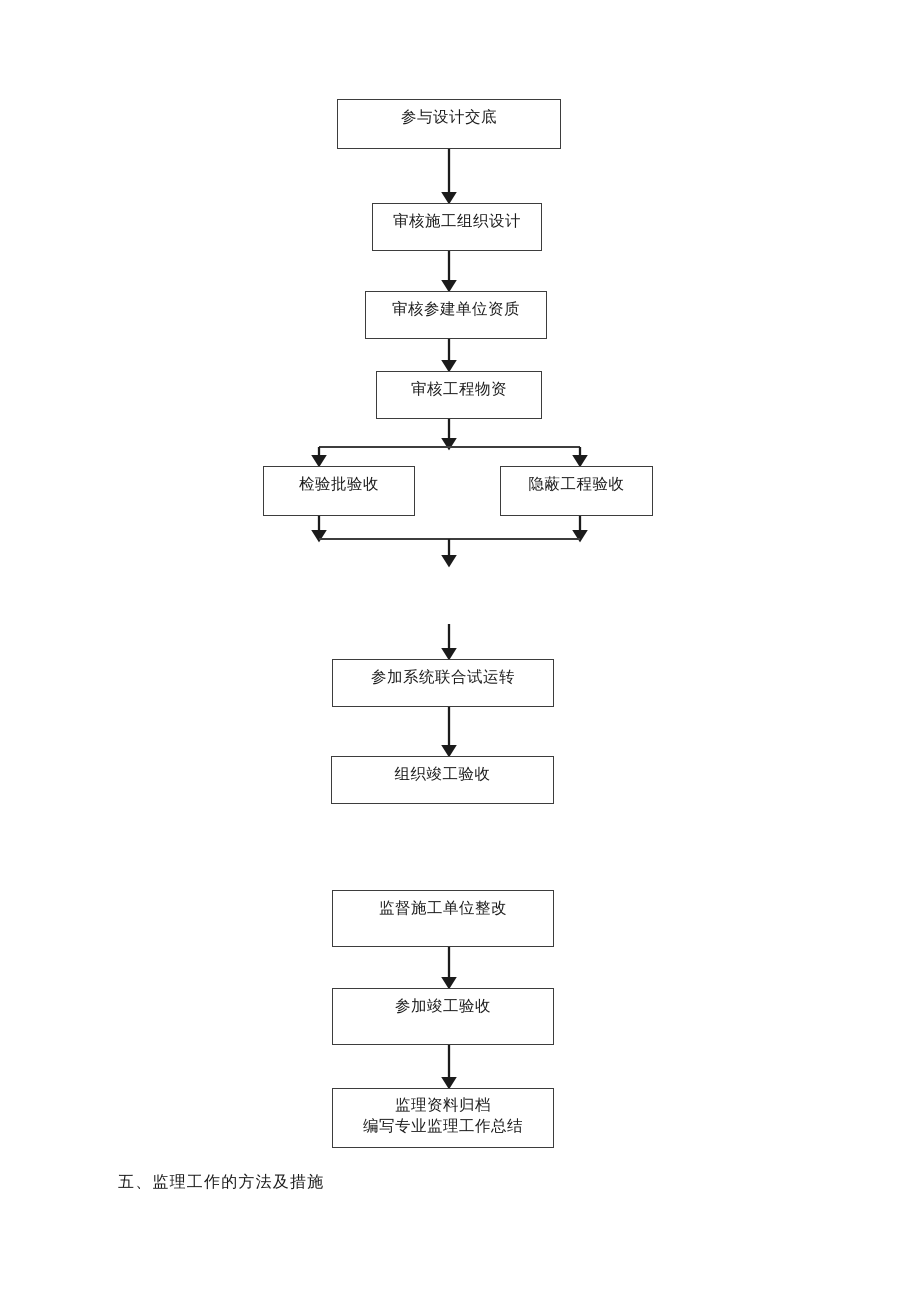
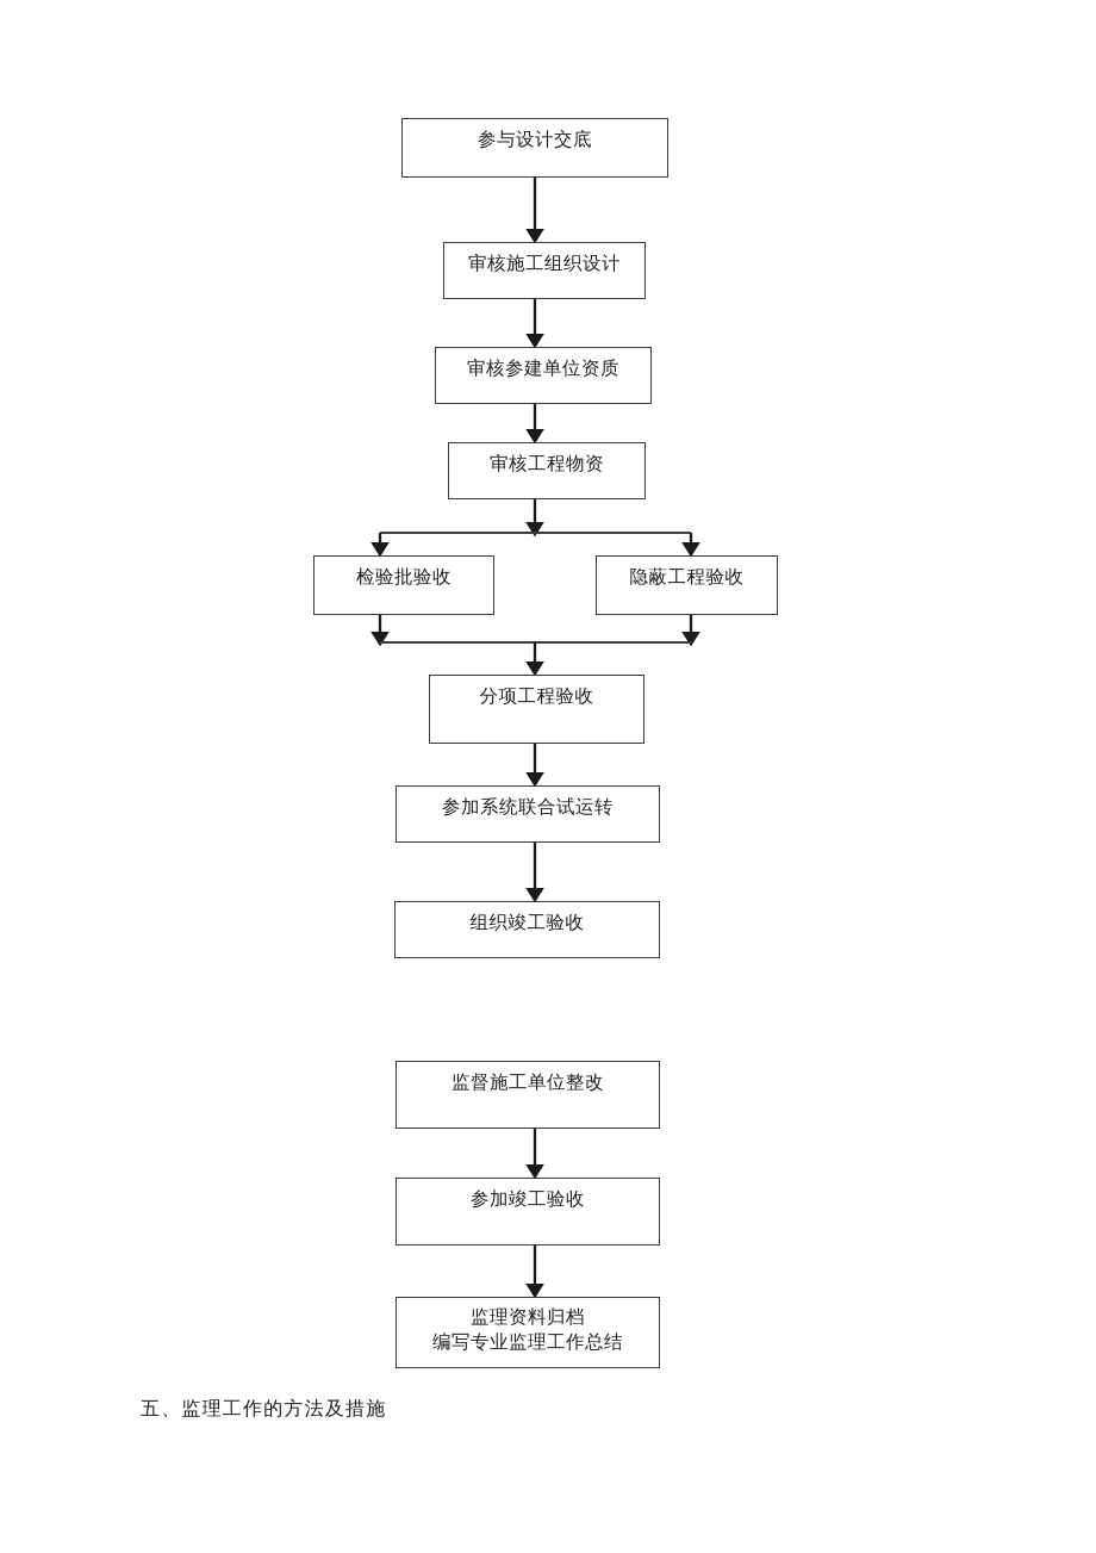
  参与设计交底
  审核施工组织设计
  审核参建单位资质
  审核工程物资
  检验批验收
  隐蔽工程验收
+ 分项工程验收
  参加系统联合试运转
  组织竣工验收
  监督施工单位整改
  参加竣工验收
  监理资料归档
  编写专业监理工作总结
  五、监理工作的方法及措施
